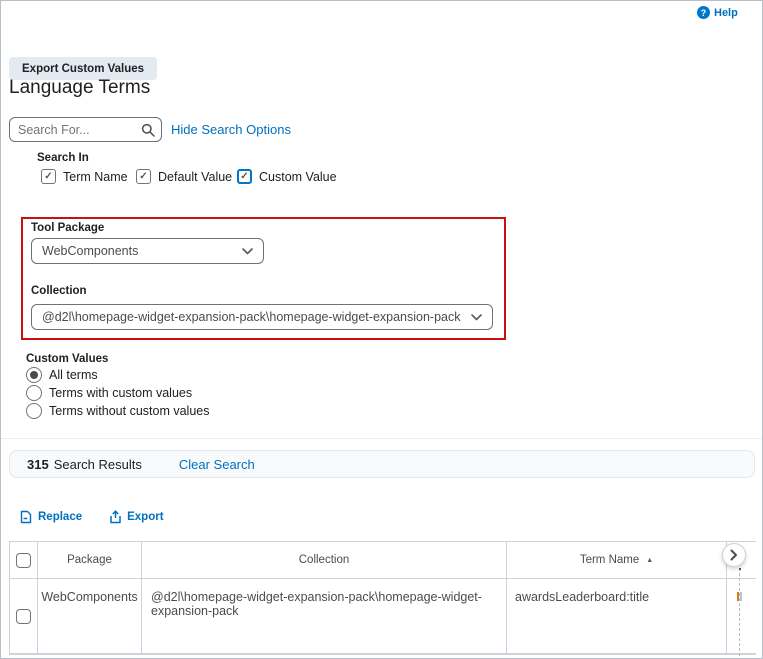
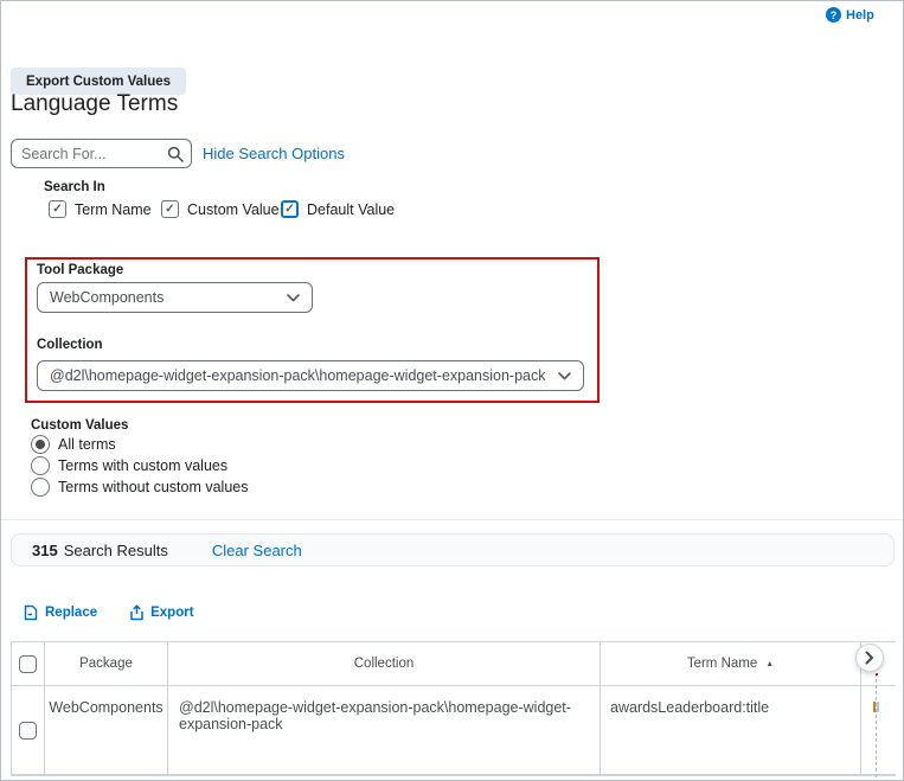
  ?
  Help
  Export Custom Values
  Language Terms
  Search For...
  Hide Search Options
  Search In
  ✓
  Term Name
  ✓
- Default Value
+ Custom Value
  ✓
- Custom Value
+ Default Value
  Tool Package
  WebComponents
  Collection
  @d2l\homepage-widget-expansion-pack\homepage-widget-expansion-pack
  Custom Values
  All terms
  Terms with custom values
  Terms without custom values
  315
  Search Results
  Clear Search
  Replace
  Export
  Package
  Collection
  Term Name
  WebComponents
  @d2l\homepage-widget-expansion-pack\homepage-widget-expansion-pack
  awardsLeaderboard:title
